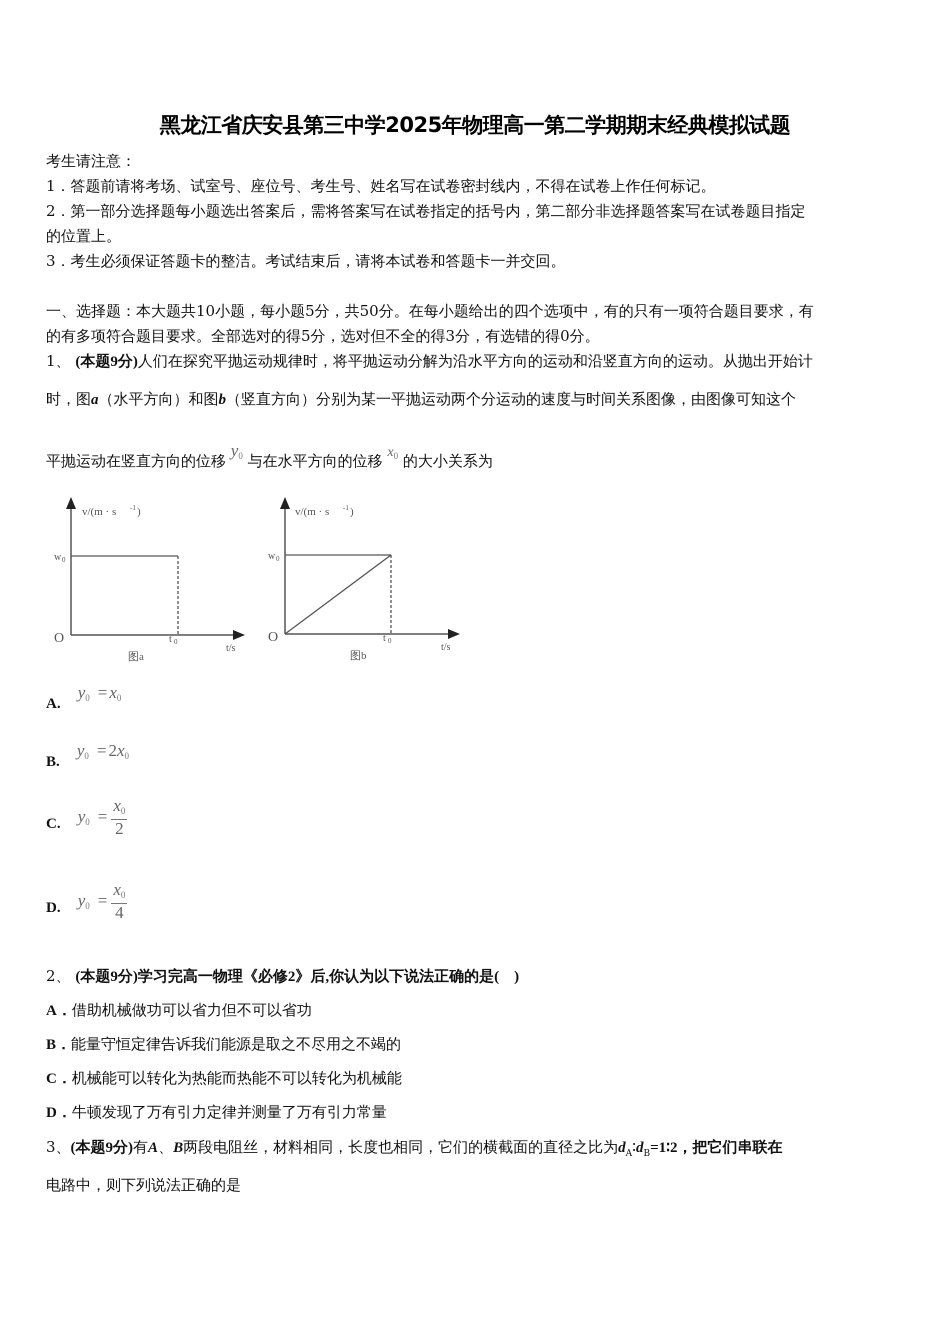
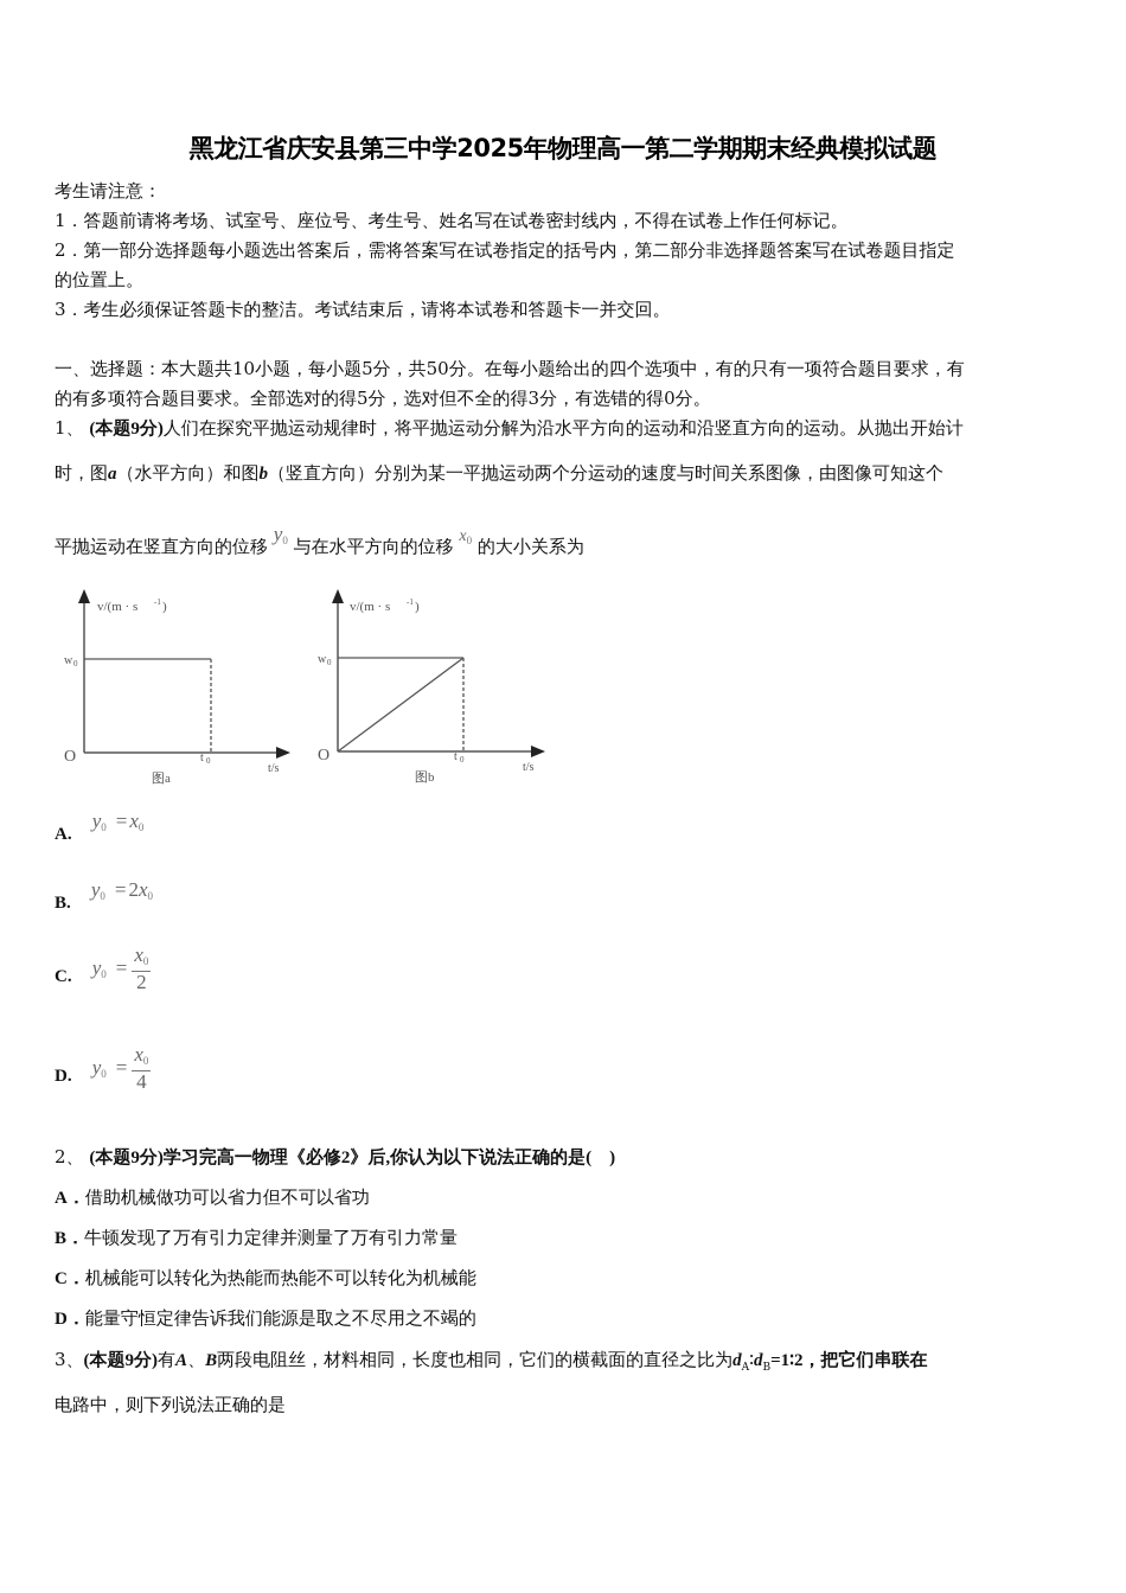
  黑龙江省庆安县第三中学2025年物理高一第二学期期末经典模拟试题
  考生请注意：
  1．答题前请将考场、试室号、座位号、考生号、姓名写在试卷密封线内，不得在试卷上作任何标记。
  2．第一部分选择题每小题选出答案后，需将答案写在试卷指定的括号内，第二部分非选择题答案写在试卷题目指定
  的位置上。
  3．考生必须保证答题卡的整洁。考试结束后，请将本试卷和答题卡一并交回。
  一、选择题：本大题共10小题，每小题5分，共50分。在每小题给出的四个选项中，有的只有一项符合题目要求，有
  的有多项符合题目要求。全部选对的得5分，选对但不全的得3分，有选错的得0分。
  1、 (本题9分)人们在探究平抛运动规律时，将平抛运动分解为沿水平方向的运动和沿竖直方向的运动。从抛出开始计
  时，图a（水平方向）和图b（竖直方向）分别为某一平抛运动两个分运动的速度与时间关系图像，由图像可知这个
  平抛运动在竖直方向的位移 y0 与在水平方向的位移 x0 的大小关系为
  v/(m · s
  -1
  )
  w
  0
  O
  t
  0
  t/s
  图a
  v/(m · s
  -1
  )
  w
  0
  O
  t
  0
  t/s
  图b
  A. y0=x0
  B. y0=2x0
  C. y0=
  x0
  2
  D. y0=
  x0
  4
  2、 (本题9分)学习完高一物理《必修2》后,你认为以下说法正确的是( )
  A．借助机械做功可以省力但不可以省功
- B．能量守恒定律告诉我们能源是取之不尽用之不竭的
+ B．牛顿发现了万有引力定律并测量了万有引力常量
  C．机械能可以转化为热能而热能不可以转化为机械能
- D．牛顿发现了万有引力定律并测量了万有引力常量
+ D．能量守恒定律告诉我们能源是取之不尽用之不竭的
  3、(本题9分)有A、B两段电阻丝，材料相同，长度也相同，它们的横截面的直径之比为dA∶dB=1∶2，把它们串联在
  电路中，则下列说法正确的是
